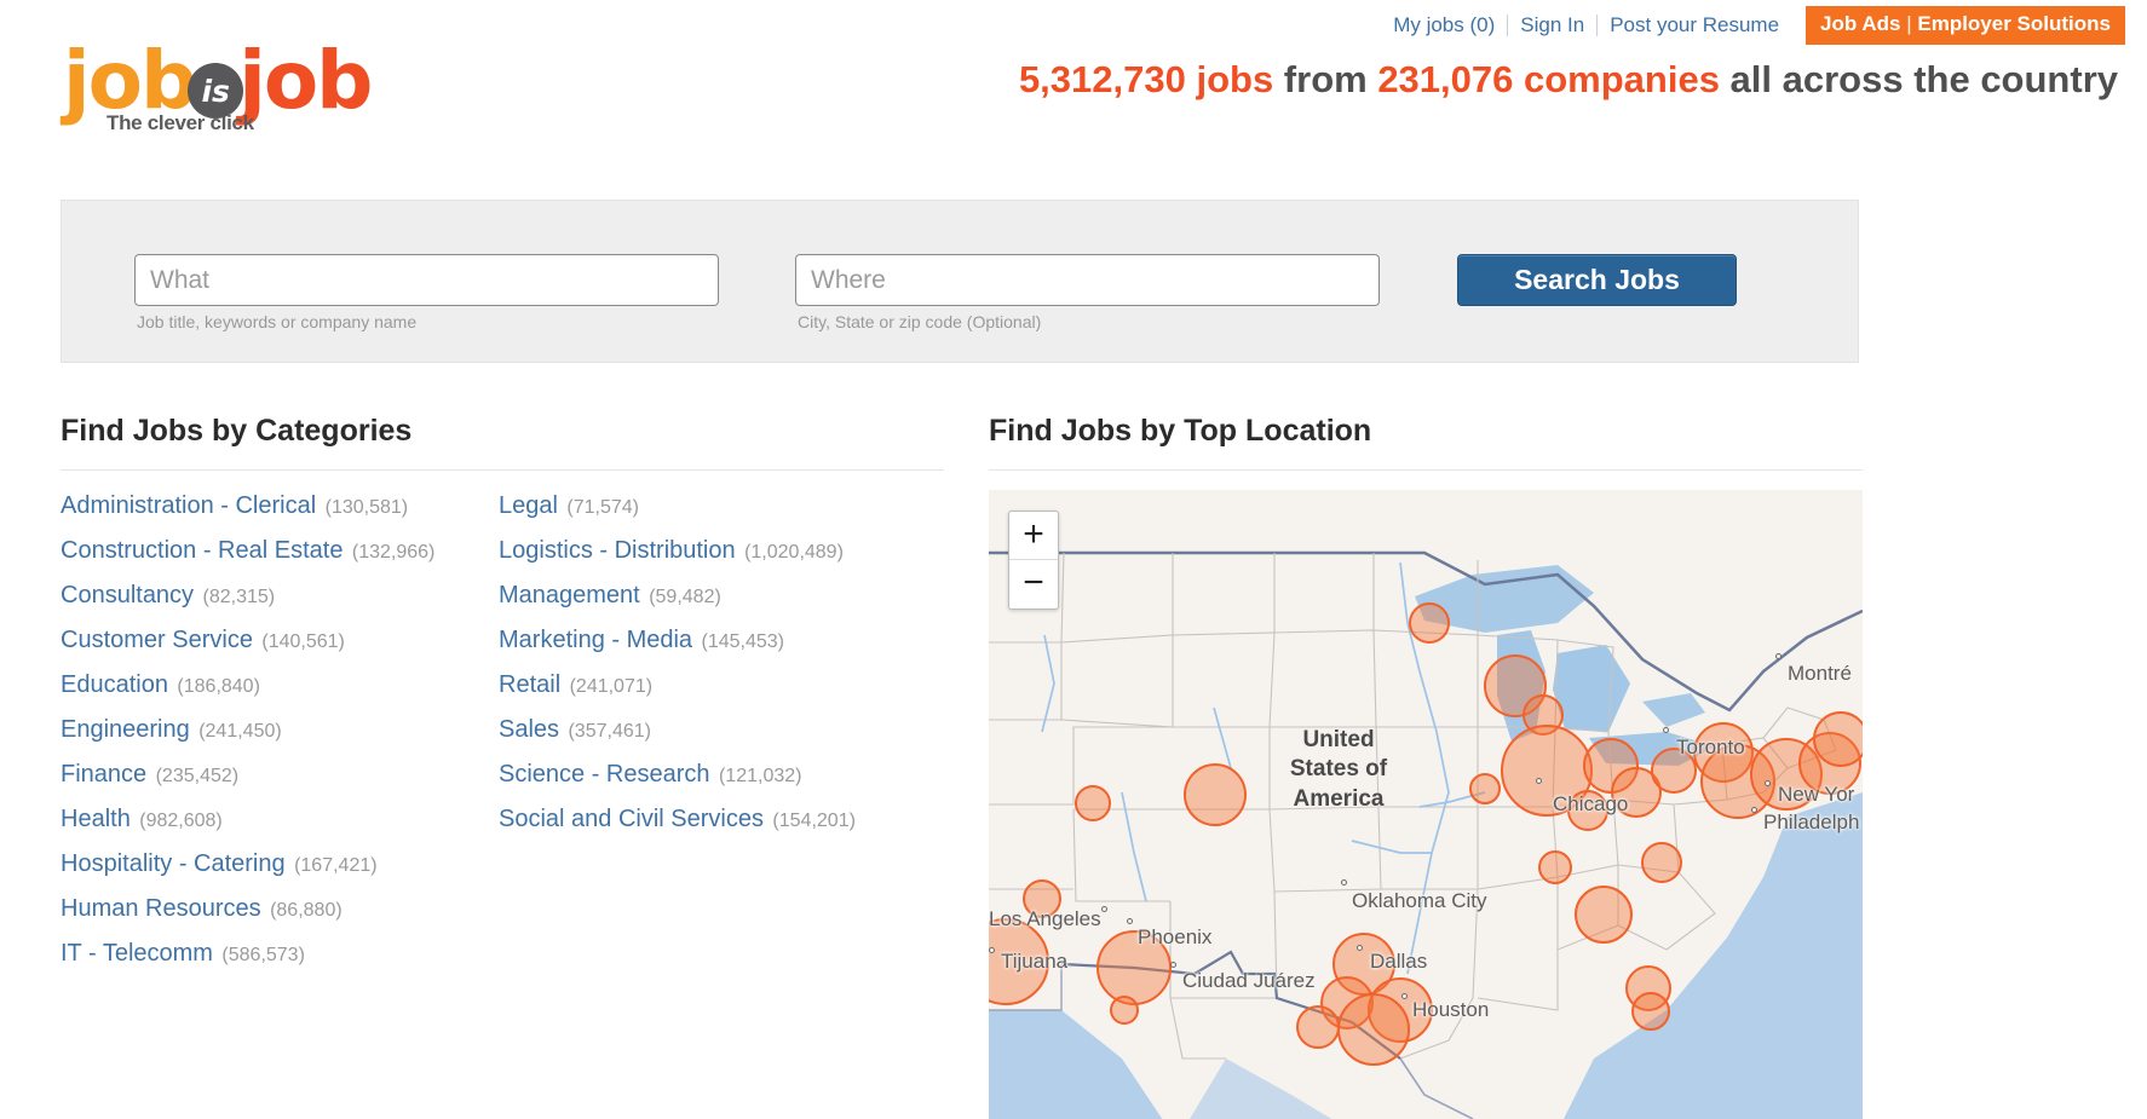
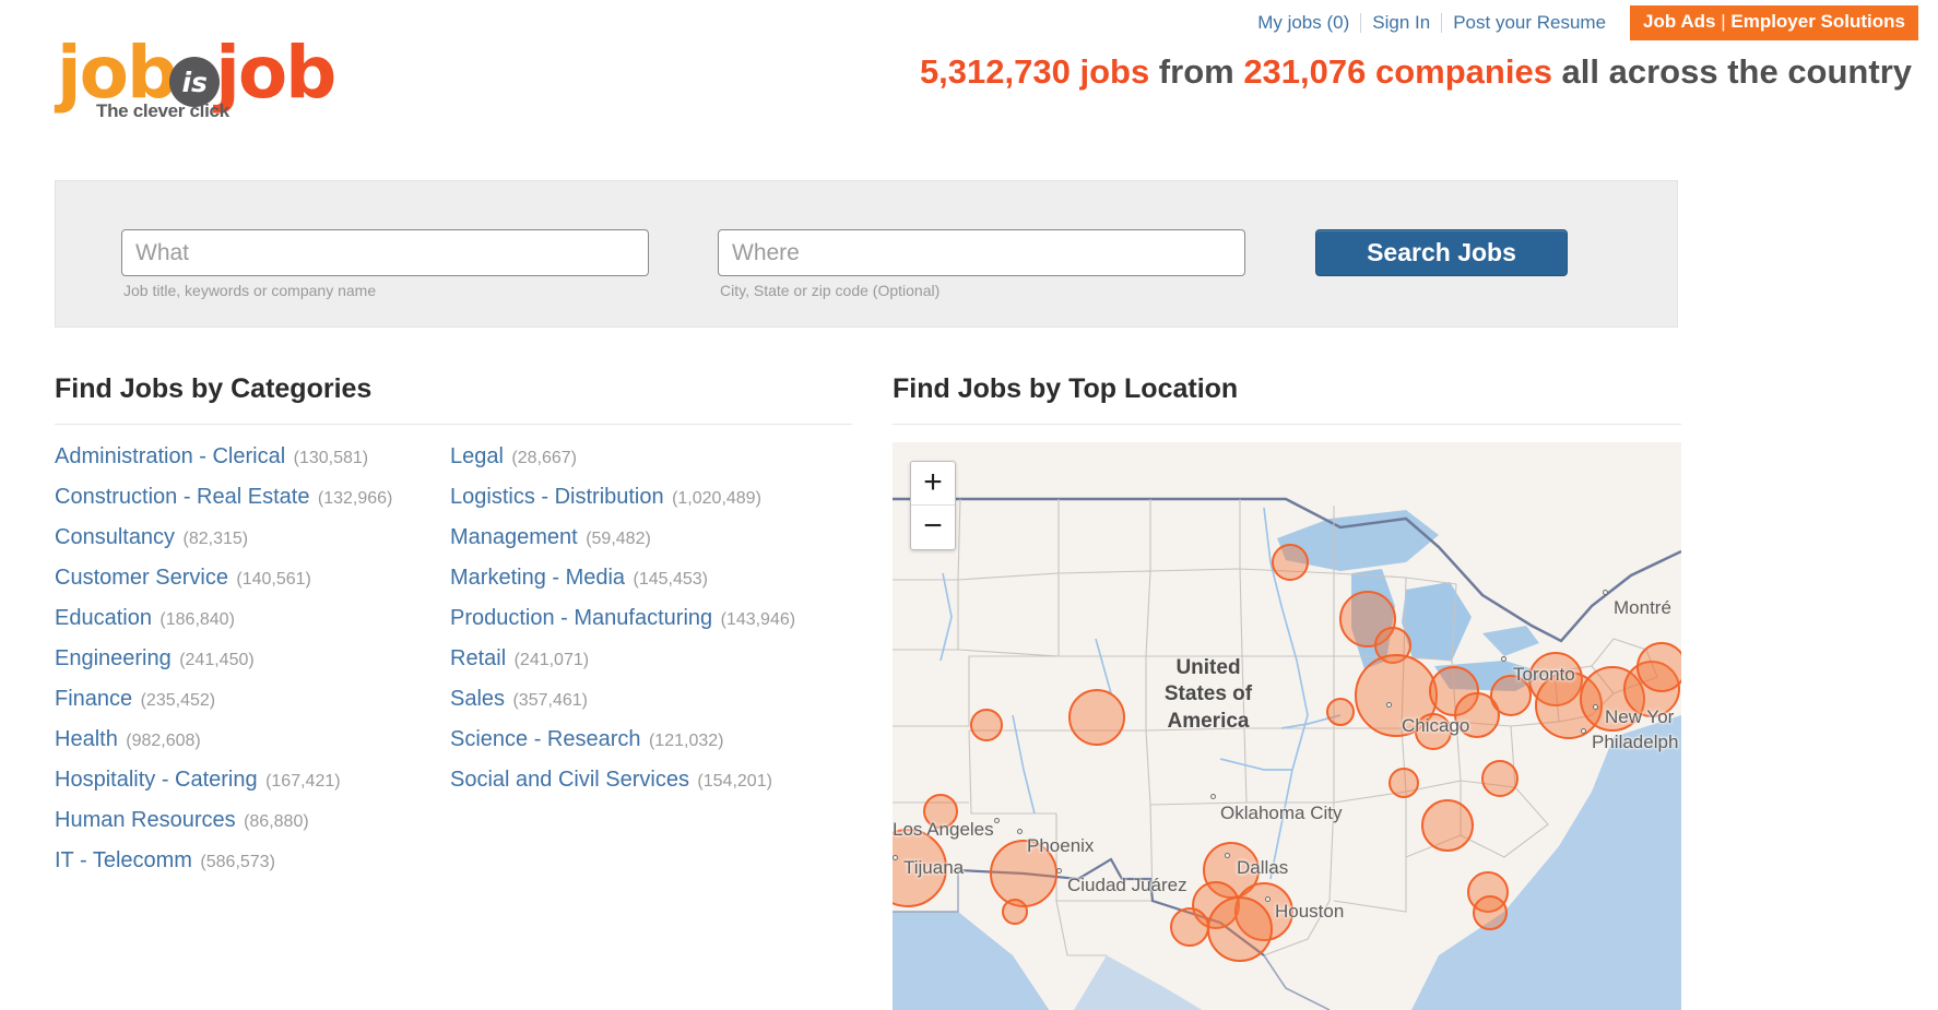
  My jobs (0)
  Sign In
  Post your Resume
  Job Ads | Employer Solutions
  job
  is
  job
  The clever click
  5,312,730 jobs from 231,076 companies all across the country
  What
  Job title, keywords or company name
  Where
  City, State or zip code (Optional)
  Search Jobs
  Find Jobs by Categories
  Administration - Clerical (130,581)
  Construction - Real Estate (132,966)
  Consultancy (82,315)
  Customer Service (140,561)
  Education (186,840)
  Engineering (241,450)
  Finance (235,452)
  Health (982,608)
  Hospitality - Catering (167,421)
  Human Resources (86,880)
  IT - Telecomm (586,573)
- Legal (71,574)
+ Legal (28,667)
  Logistics - Distribution (1,020,489)
  Management (59,482)
  Marketing - Media (145,453)
+ Production - Manufacturing (143,946)
  Retail (241,071)
  Sales (357,461)
  Science - Research (121,032)
  Social and Civil Services (154,201)
  Find Jobs by Top Location
  +
  −
  United
  States of
  America
  Chicago
  Toronto
  Montré
  New Yor
  Philadelph
  Oklahoma City
  Dallas
  Phoenix
  Los Angeles
  Tijuana
  Ciudad Juárez
  Houston
